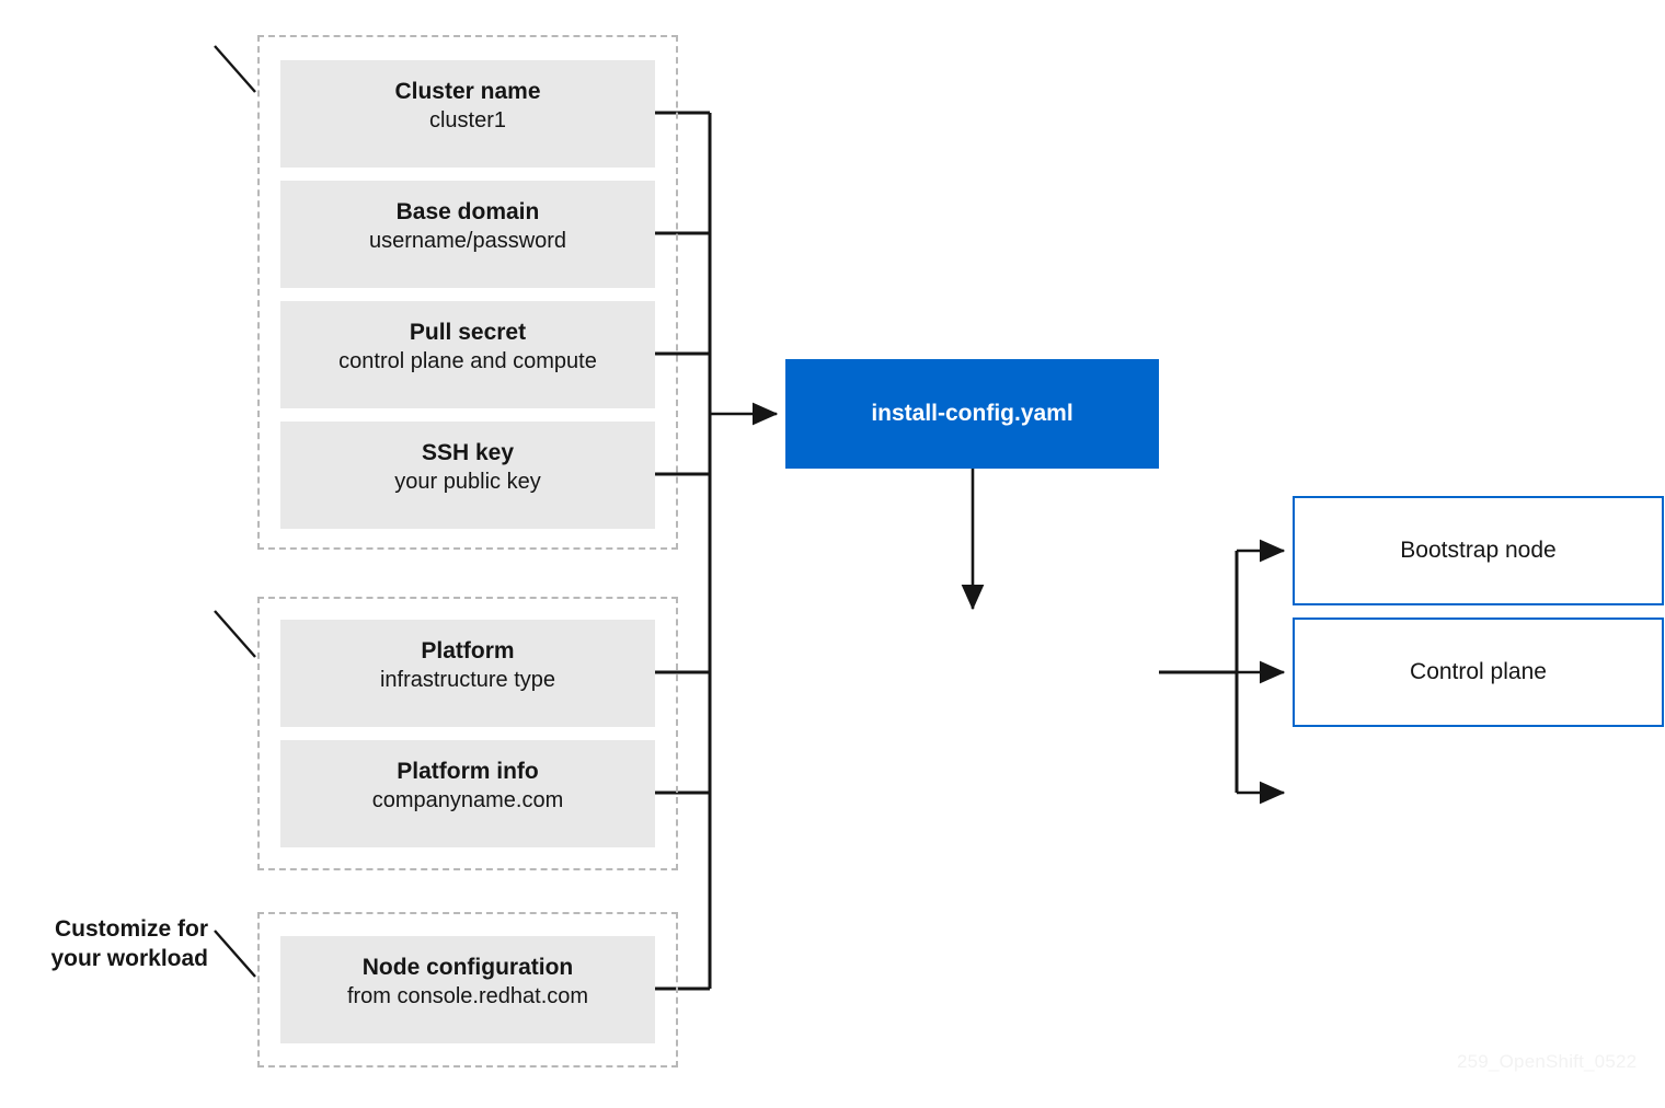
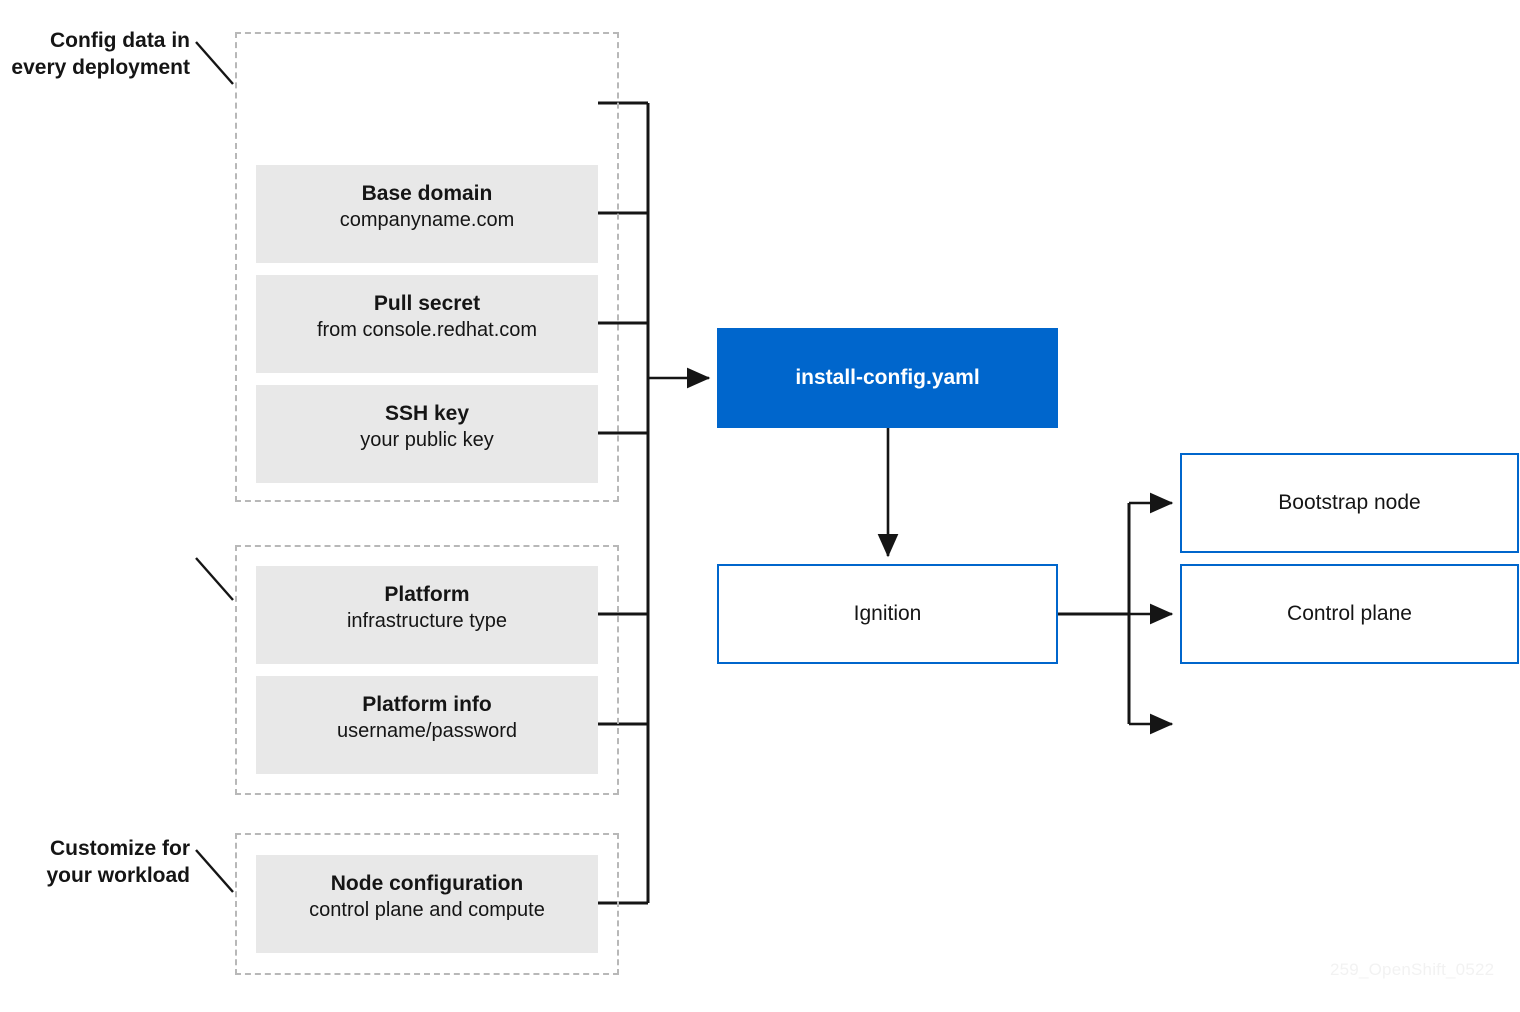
+ Config data in
+ every deployment
  Customize for
  your workload
- Cluster name
- cluster1
  Base domain
- username/password
+ companyname.com
  Pull secret
- control plane and compute
+ from console.redhat.com
  SSH key
  your public key
  Platform
  infrastructure type
  Platform info
- companyname.com
+ username/password
  Node configuration
- from console.redhat.com
+ control plane and compute
  install-config.yaml
+ Ignition
  Bootstrap node
  Control plane
